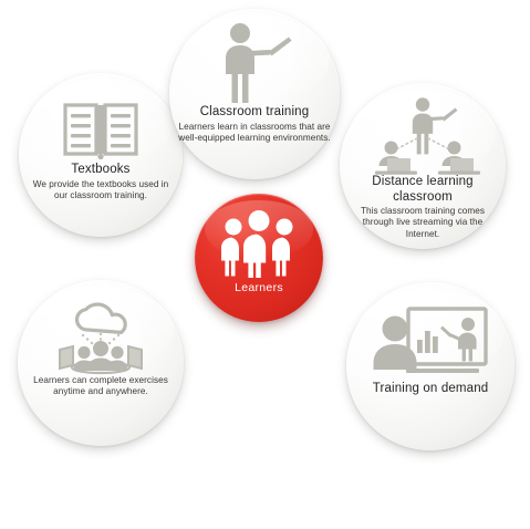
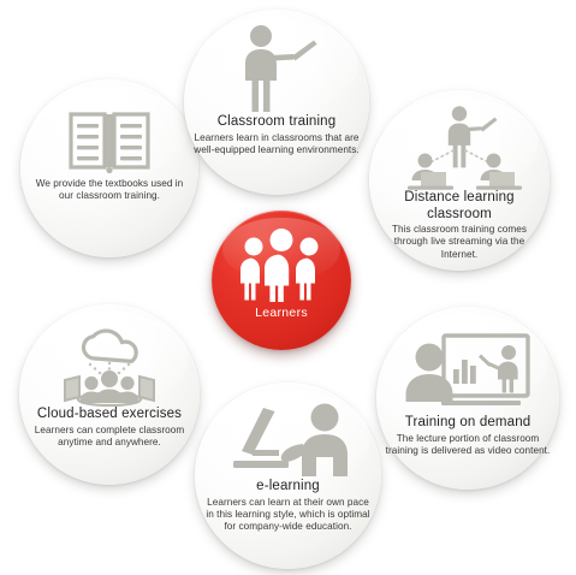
- Textbooks
  We provide the textbooks used in our classroom training.
  Classroom training
  Learners learn in classrooms that are well-equipped learning environments.
  Distance learning
  classroom
  This classroom training comes through live streaming via the Internet.
  Training on demand
+ The lecture portion of classroom training is delivered as video content.
+ e-learning
+ Learners can learn at their own pace in this learning style, which is optimal for company-wide education.
+ Cloud-based exercises
- Learners can complete exercises anytime and anywhere.
+ Learners can complete classroom anytime and anywhere.
  Learners
